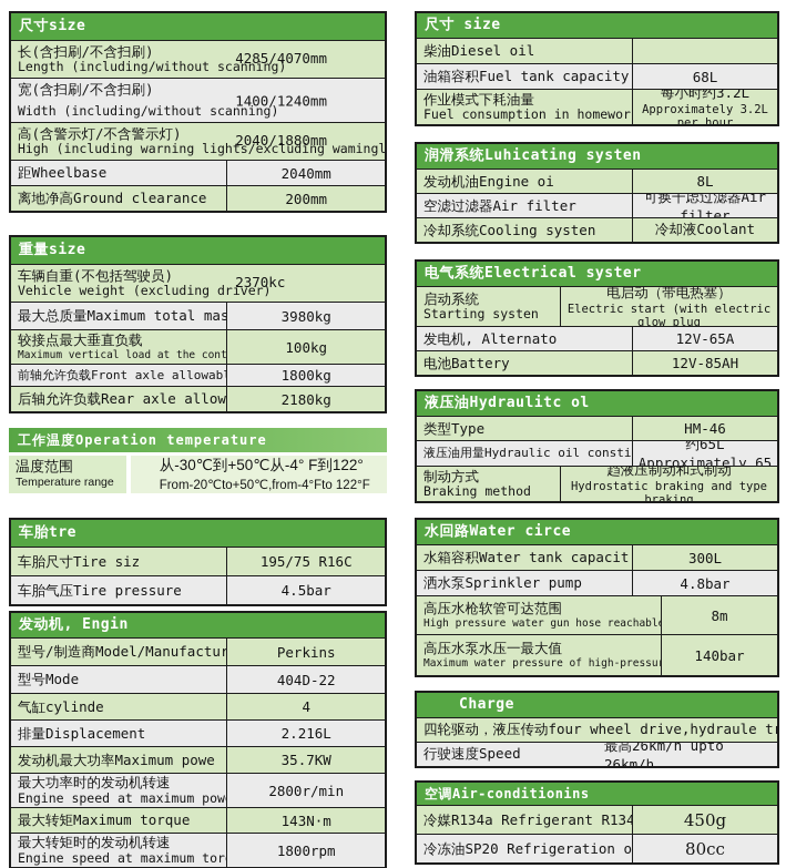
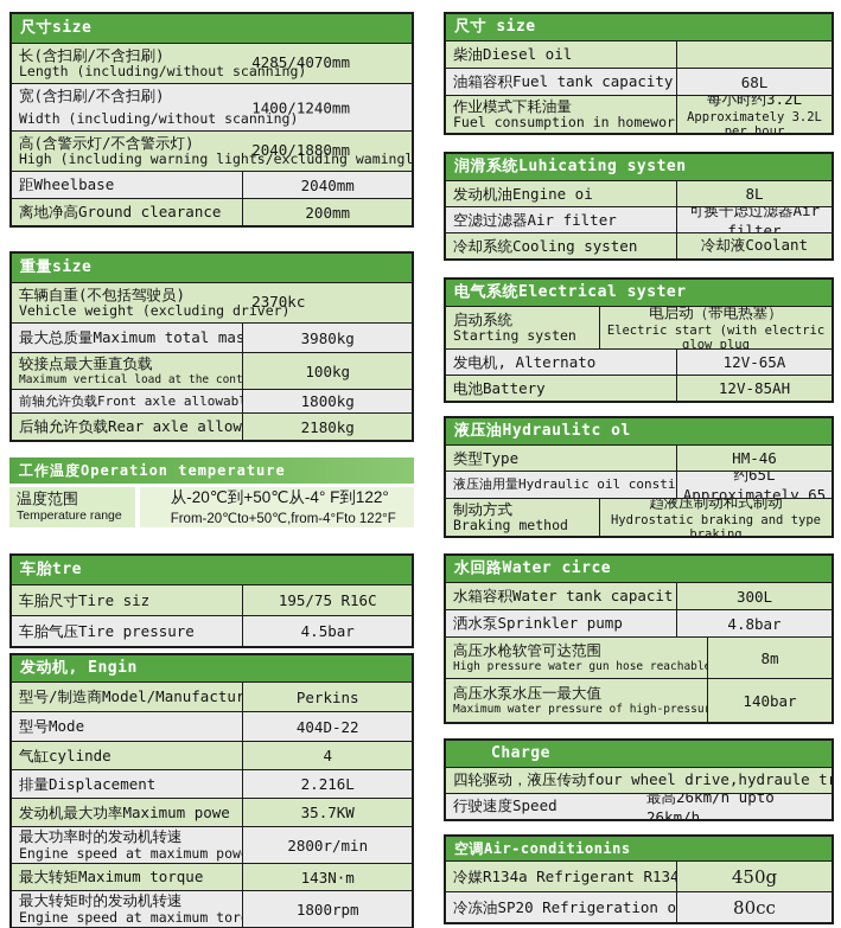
  尺寸size
  长(含扫刷/不含扫刷)
  4285/4070mm
  Length (including/without scanning)
  宽(含扫刷/不含扫刷)
  1400/1240mm
  Width (including/without scanning)
  高(含警示灯/不含警示灯)
  2040/1880mm
  High (including warning lights/excluding wamingl
  距Wheelbase
  2040mm
  离地净高Ground clearance
  200mm
  重量size
  车辆自重(不包括驾驶员)
  2370kc
  Vehicle weight (excluding driver)
  最大总质量Maximum total mas
  3980kg
  较接点最大垂直负载
  Maximum vertical load at the cont
  100kg
  前轴允许负载Front axle allowab
  1800kg
  后轴允许负载Rear axle allow
  2180kg
  工作温度Operation temperature
  温度范围
  Temperature range
- 从-30℃到+50℃从-4° F到122°
+ 从-20℃到+50℃从-4° F到122°
  From-20℃to+50℃,from-4°Fto 122°F
  车胎tre
  车胎尺寸Tire siz
  195/75 R16C
  车胎气压Tire pressure
  4.5bar
  发动机, Engin
  型号/制造商Model/Manufactur
  Perkins
  型号Mode
  404D-22
  气缸cylinde
  4
  排量Displacement
  2.216L
  发动机最大功率Maximum powe
  35.7KW
  最大功率时的发动机转速
  Engine speed at maximum pow
  2800r/min
  最大转矩Maximum torque
  143N·m
  最大转矩时的发动机转速
  Engine speed at maximum tor
  1800rpm
  尺寸 size
  柴油Diesel oil
  油箱容积Fuel tank capacity
  68L
  作业模式下耗油量
  Fuel consumption in homewor
  每小时约3.2L
  Approximately 3.2L per hour
  润滑系统Luhicating systen
  发动机油Engine oi
  8L
  空滤过滤器Air filter
  可换干虑过滤器Air filter
  冷却系统Cooling systen
  冷却液Coolant
  电气系统Electrical syster
  启动系统
  Starting systen
  电启动（带电热塞）
  Electric start (with electric glow plug
  发电机, Alternato
  12V-65A
  电池Battery
  12V-85AH
  液压油Hydraulitc ol
  类型Type
  HM-46
  液压油用量Hydraulic oil consti
  约65L Approximately 65
  制动方式
  Braking method
  趋液压制动和式制动
  Hydrostatic braking and type braking
  水回路Water circe
  水箱容积Water tank capacit
  300L
  洒水泵Sprinkler pump
  4.8bar
  高压水枪软管可达范围
  High pressure water gun hose reachabl
  8m
  高压水泵水压一最大值
  Maximum water pressure of high-pressu
  140bar
  Charge
  四轮驱动，液压传动four wheel drive,hydraule t
  行驶速度Speed
  最高26km/h upto 26km/h
  空调Air-conditionins
  冷媒R134a Refrigerant R134
  450g
  冷冻油SP20 Refrigeration o
  80cc
